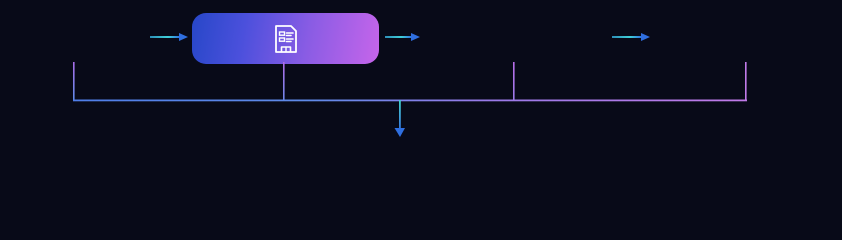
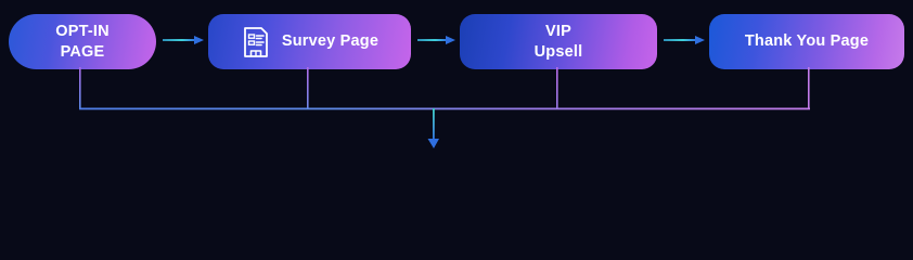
+ OPT-IN
+ PAGE
+ Survey Page
+ VIP
+ Upsell
+ Thank You Page
